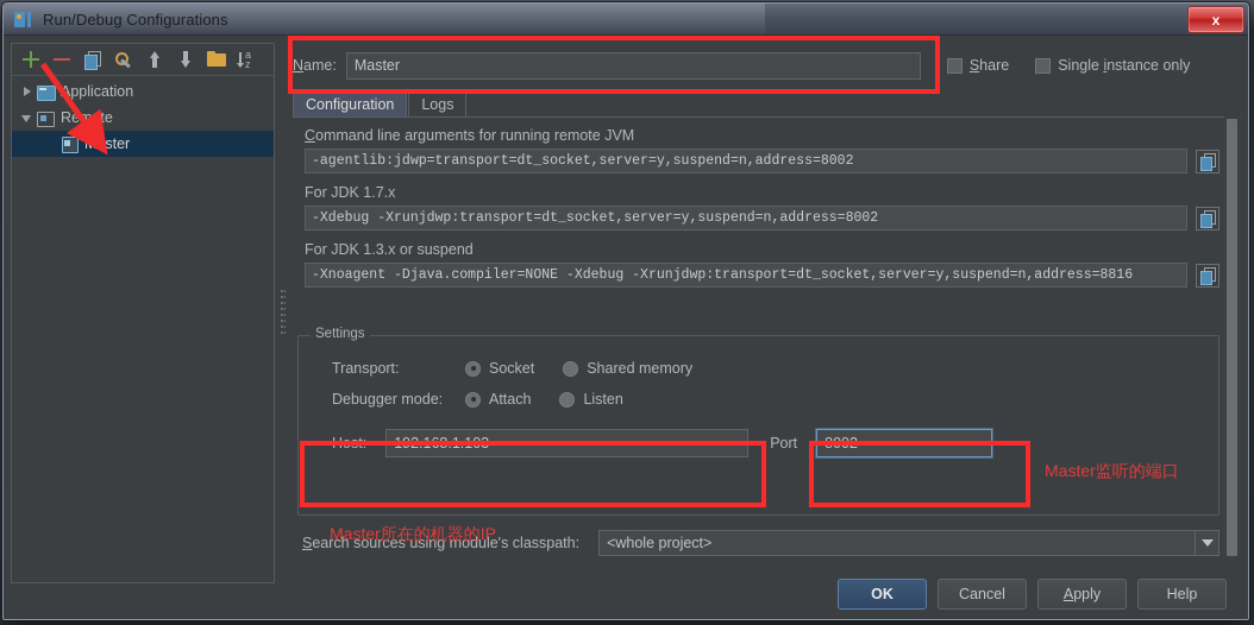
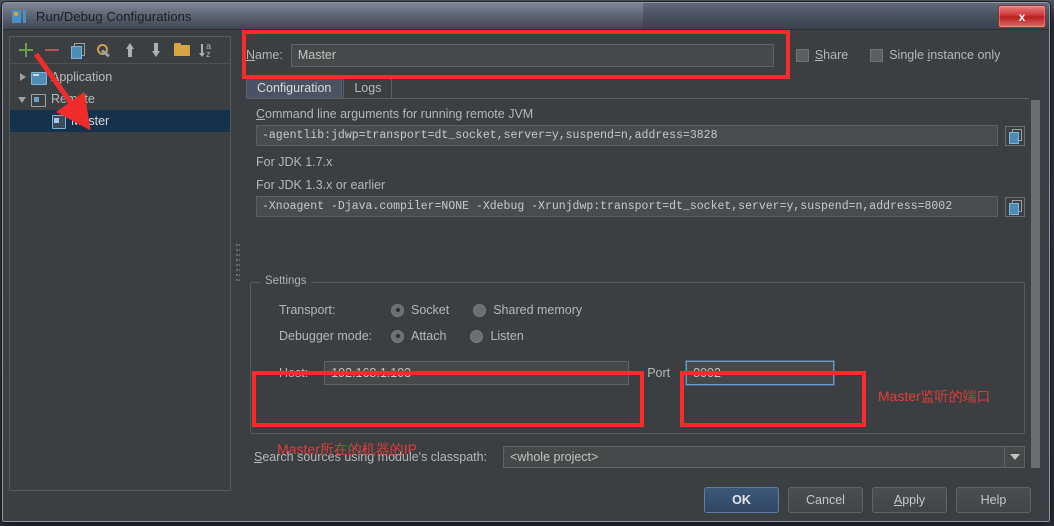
  Run/Debug Configurations
  x
  a
  z
  pplication
  Remote
  Master
  Name:
  Master
  Share
  Single instance only
  Configuration
  Logs
  Command line arguments for running remote JVM
- -agentlib:jdwp=transport=dt_socket,server=y,suspend=n,address=8002
+ -agentlib:jdwp=transport=dt_socket,server=y,suspend=n,address=3828
  For JDK 1.7.x
- -Xdebug -Xrunjdwp:transport=dt_socket,server=y,suspend=n,address=8002
- For JDK 1.3.x or suspend
+ For JDK 1.3.x or earlier
- -Xnoagent -Djava.compiler=NONE -Xdebug -Xrunjdwp:transport=dt_socket,server=y,suspend=n,address=8816
+ -Xnoagent -Djava.compiler=NONE -Xdebug -Xrunjdwp:transport=dt_socket,server=y,suspend=n,address=8002
  Settings
  Transport:
  Socket
  Shared memory
  Debugger mode:
  Attach
  Listen
  Host:
  192.168.1.103
  Port
  8002
  Search sources using module's classpath:
  <whole project>
  OK
  Cancel
  A
  pply
  Help
  Master监听的端口
  Master所在的机器的IP
